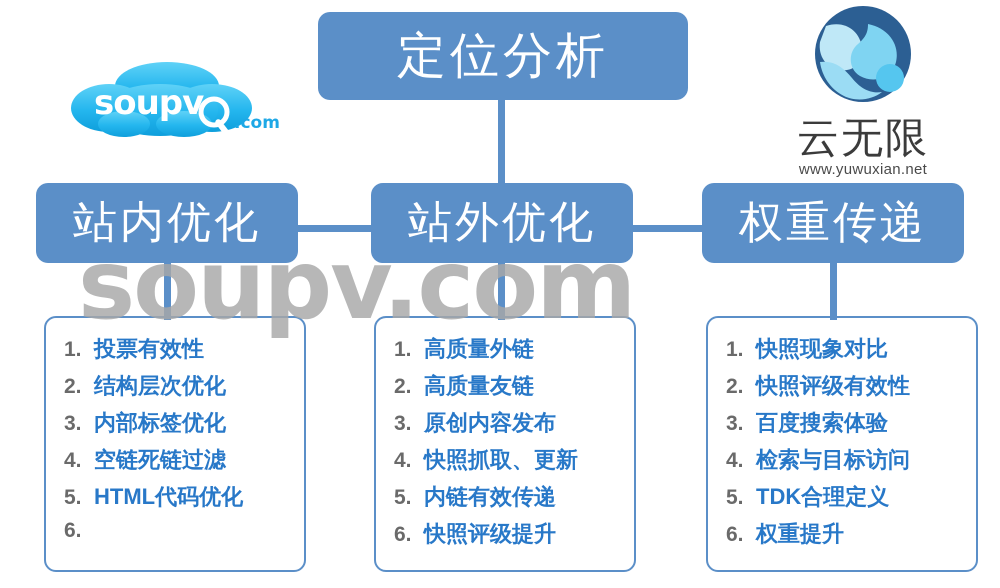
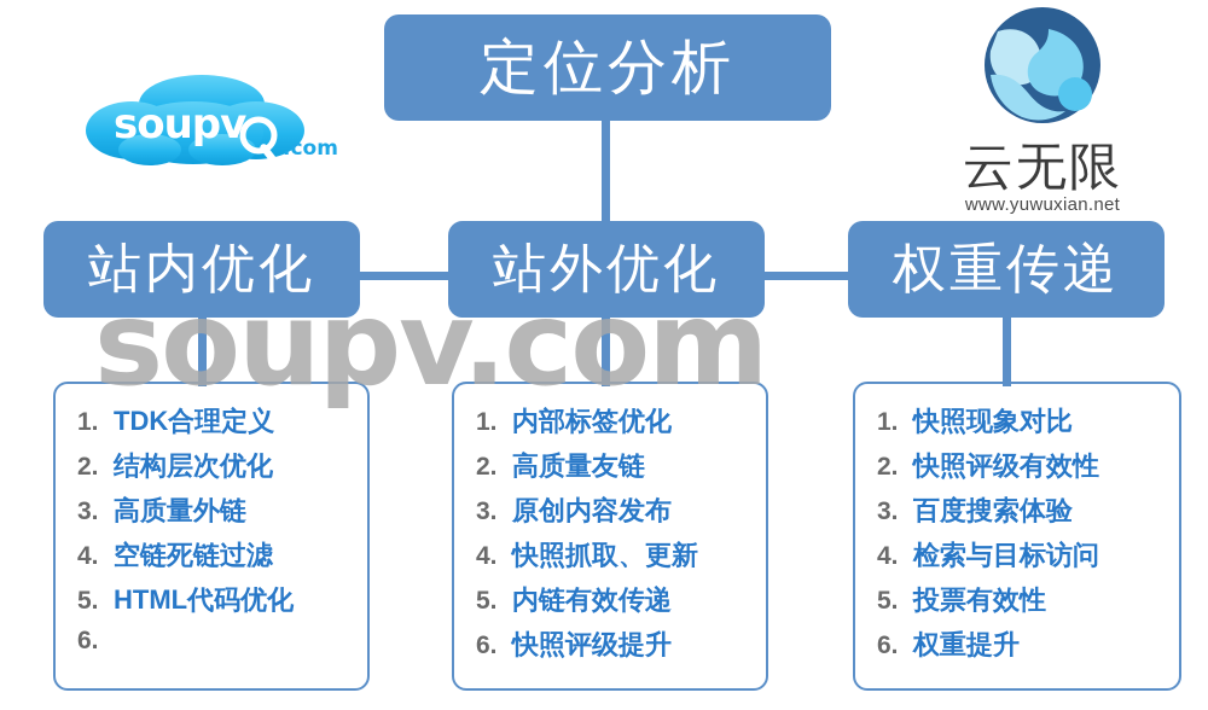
  定位分析
  站内优化
  站外优化
  权重传递
  1.
- 投票有效性
+ TDK合理定义
  2.
  结构层次优化
  3.
- 内部标签优化
+ 高质量外链
  4.
  空链死链过滤
  5.
  HTML代码优化
  6.
  1.
- 高质量外链
+ 内部标签优化
  2.
  高质量友链
  3.
  原创内容发布
  4.
  快照抓取、更新
  5.
  内链有效传递
  6.
  快照评级提升
  1.
  快照现象对比
  2.
  快照评级有效性
  3.
  百度搜索体验
  4.
  检索与目标访问
  5.
- TDK合理定义
+ 投票有效性
  6.
  权重提升
  soupv.com
  soupv
  .com
  云无限
  www.yuwuxian.net
